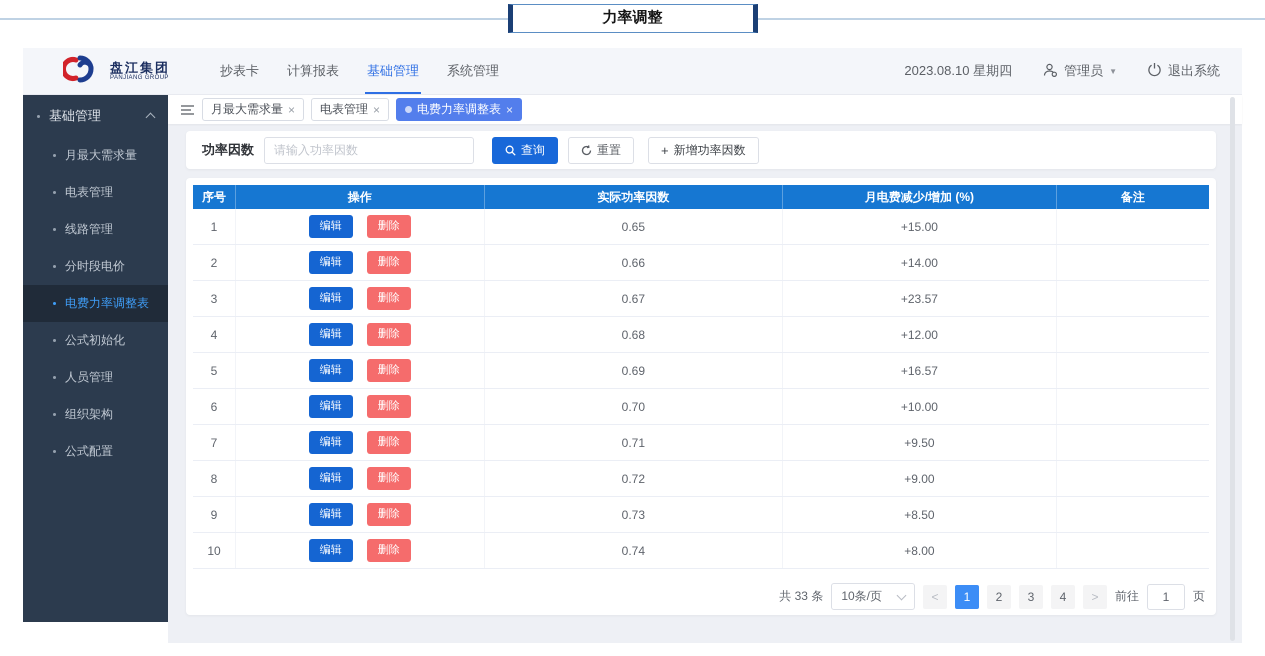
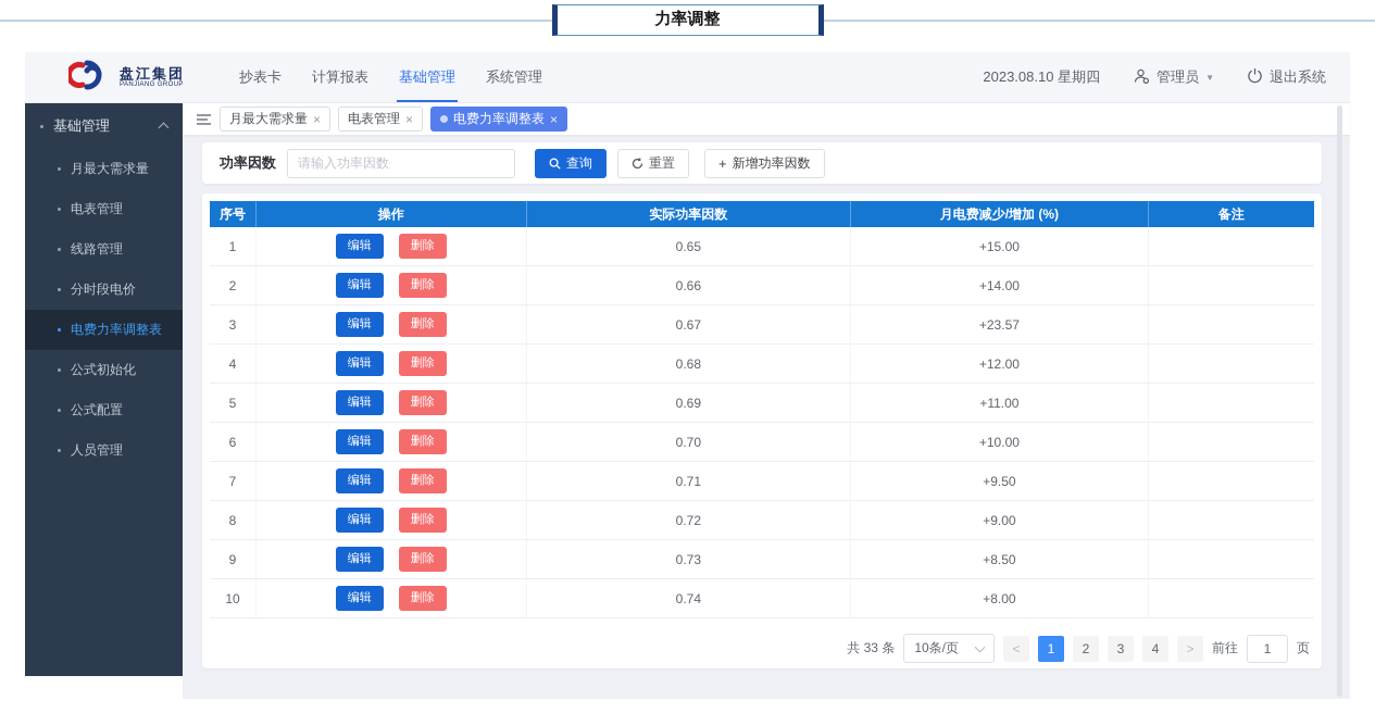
  力率调整
  盘江集团
  抄表卡
  计算报表
  基础管理
  系统管理
  2023.08.10 星期四
  管理员
  ▼
  退出系统
  基础管理
  月最大需求量
  电表管理
  线路管理
  分时段电价
  电费力率调整表
  公式初始化
- 人员管理
+ 公式配置
- 组织架构
- 公式配置
+ 人员管理
  月最大需求量
  ×
  电表管理
  ×
  电费力率调整表
  ×
  功率因数
  请输入功率因数
  查询
  重置
  +
  新增功率因数
  序号	操作	实际功率因数	月电费减少/增加 (%)	备注
  1	编辑 删除	0.65	+15.00
  2	编辑 删除	0.66	+14.00
  3	编辑 删除	0.67	+23.57
  4	编辑 删除	0.68	+12.00
- 5	编辑 删除	0.69	+16.57
+ 5	编辑 删除	0.69	+11.00
  6	编辑 删除	0.70	+10.00
  7	编辑 删除	0.71	+9.50
  8	编辑 删除	0.72	+9.00
  9	编辑 删除	0.73	+8.50
  10	编辑 删除	0.74	+8.00
  共 33 条
  10条/页
  <
  1
  2
  3
  4
  >
  前往
  1
  页
